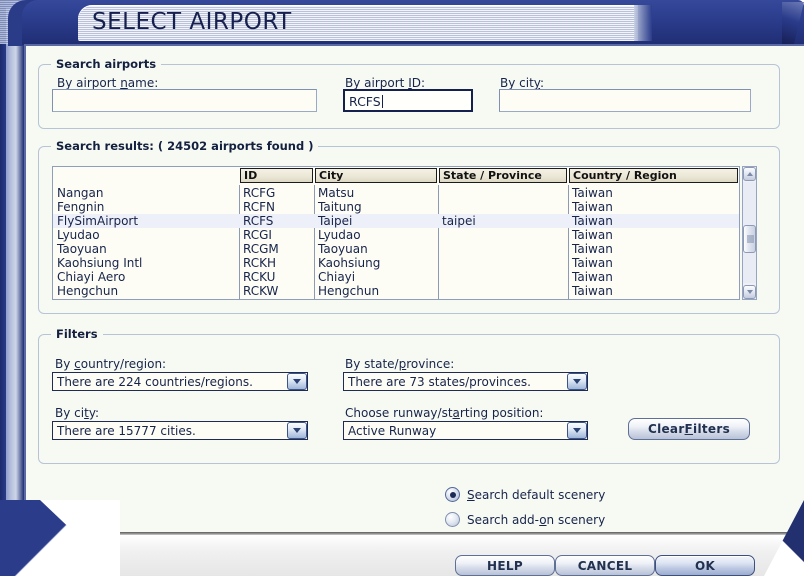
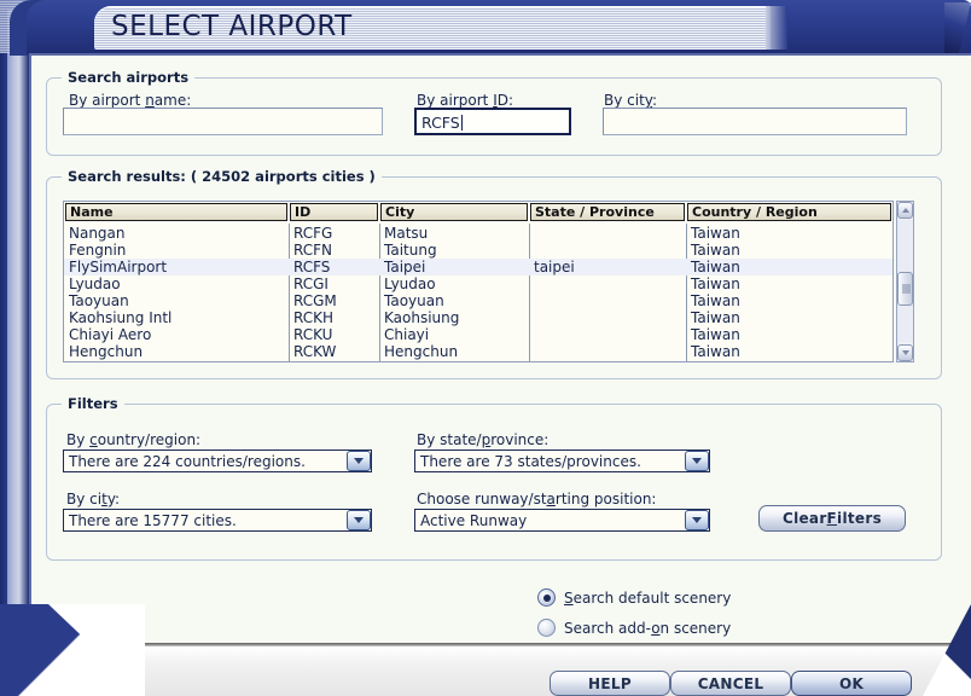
  SELECT AIRPORT
  Search airports
  By airport name:
  By airport ID:
  RCFS
  By city:
- Search results: ( 24502 airports found )
+ Search results: ( 24502 airports cities )
+ Name
  ID
  City
  State / Province
  Country / Region
  Nangan
  RCFG
  Matsu
  Taiwan
  Fengnin
  RCFN
  Taitung
  Taiwan
  FlySimAirport
  RCFS
  Taipei
  taipei
  Taiwan
  Lyudao
  RCGI
  Lyudao
  Taiwan
  Taoyuan
  RCGM
  Taoyuan
  Taiwan
  Kaohsiung Intl
  RCKH
  Kaohsiung
  Taiwan
  Chiayi Aero
  RCKU
  Chiayi
  Taiwan
  Hengchun
  RCKW
  Hengchun
  Taiwan
  Filters
  By country/region:
  There are 224 countries/regions.
  By state/province:
  There are 73 states/provinces.
  By city:
  There are 15777 cities.
  Choose runway/starting position:
  Active Runway
  Clear
  F
  ilters
  Search default scenery
  Search add-on scenery
  HELP
  CANCEL
  OK
